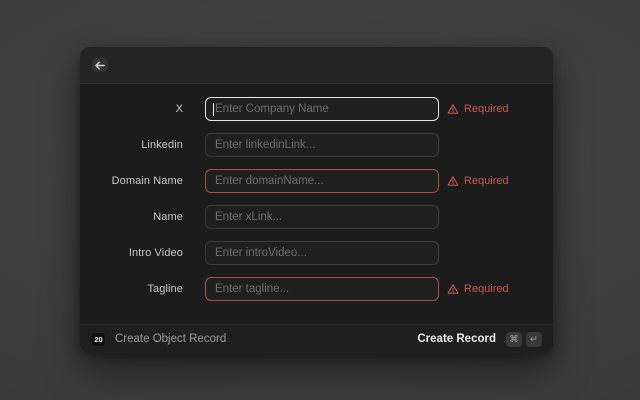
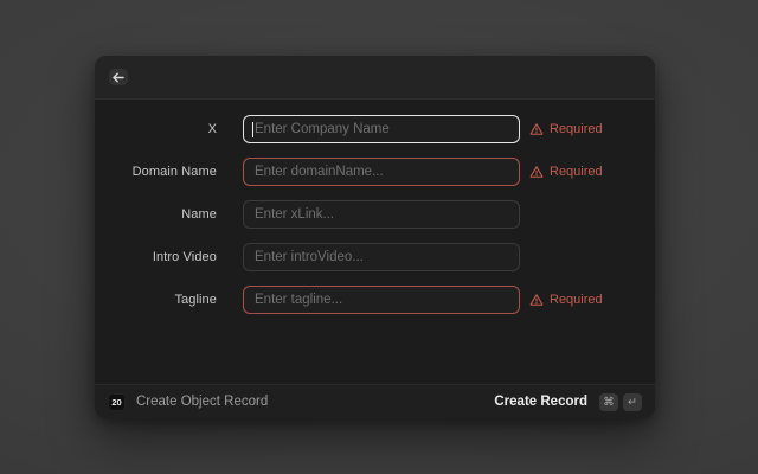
  X
  Enter Company Name
  Required
- Linkedin
- Enter linkedinLink...
  Domain Name
  Enter domainName...
  Required
  Name
  Enter xLink...
  Intro Video
  Enter introVideo...
  Tagline
  Enter tagline...
  Required
  20
  Create Object Record
  Create Record
  ⌘
  ↵
